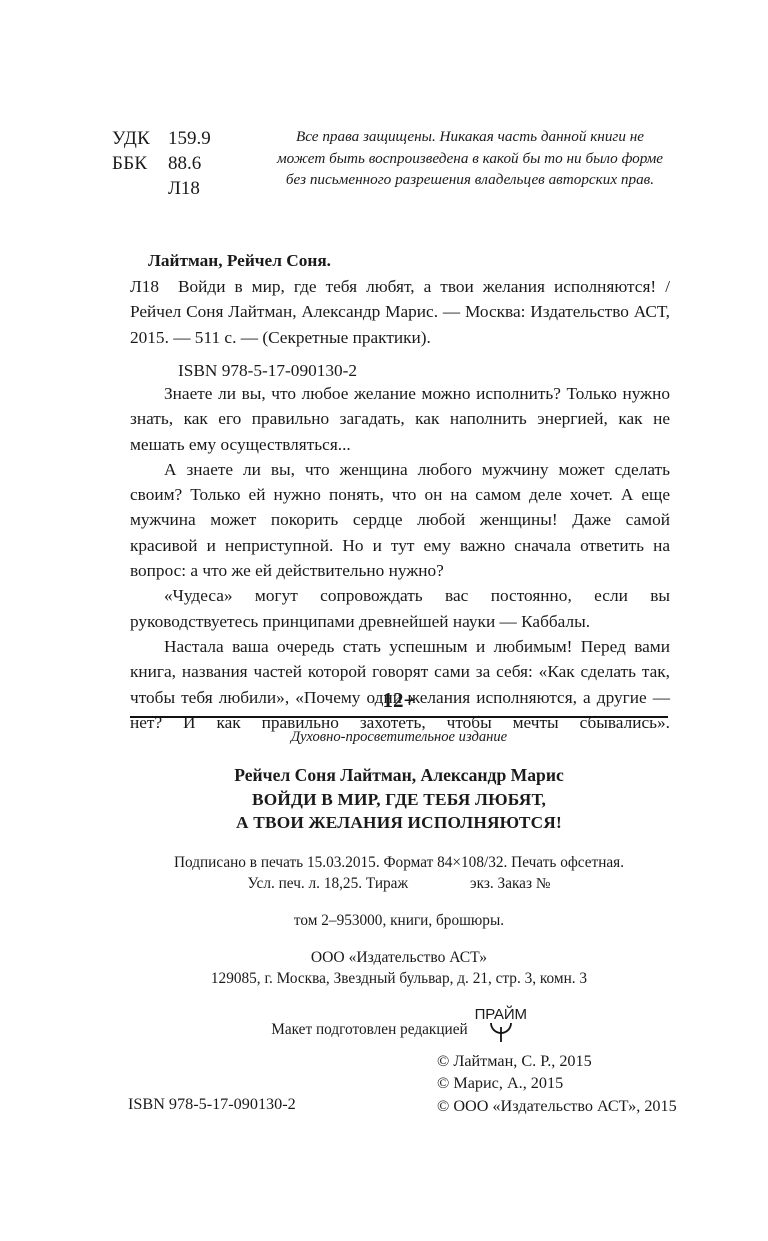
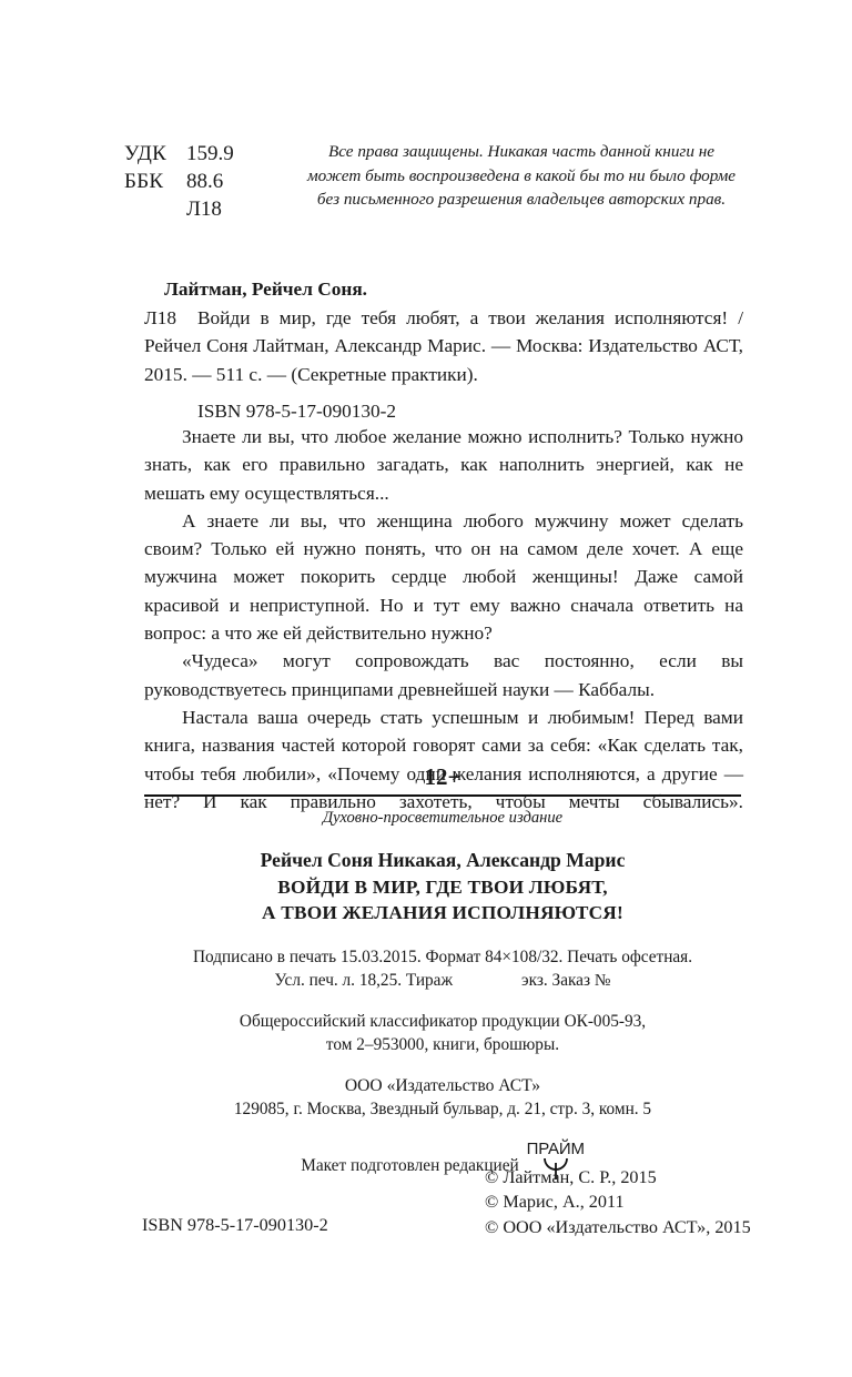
  УДК
  159.9
  ББК
  88.6
  Л18
  Все права защищены. Никакая часть данной книги не может быть воспроизведена в какой бы то ни было форме без письменного разрешения владельцев авторских прав.
  Лайтман, Рейчел Соня.
  Л18
  Войди в мир, где тебя любят, а твои желания исполняются! / Рейчел Соня Лайтман, Александр Марис. — Москва: Издательство АСТ, 2015. — 511 с. — (Секретные практики).
  ISBN 978-5-17-090130-2
  Знаете ли вы, что любое желание можно исполнить? Только нужно знать, как его правильно загадать, как наполнить энергией, как не мешать ему осуществляться...
  А знаете ли вы, что женщина любого мужчину может сделать своим? Только ей нужно понять, что он на самом деле хочет. А еще мужчина может покорить сердце любой женщины! Даже самой красивой и неприступной. Но и тут ему важно сначала ответить на вопрос: а что же ей действительно нужно?
  «Чудеса» могут сопровождать вас постоянно, если вы руководствуетесь принципами древнейшей науки — Каббалы.
  Настала ваша очередь стать успешным и любимым! Перед вами книга, названия частей которой говорят сами за себя: «Как сделать так, чтобы тебя любили», «Почему одни желания исполняются, а другие — нет? И как правильно захотеть, чтобы мечты сбывались».
  12+
  Духовно-просветительное издание
- Рейчел Соня Лайтман, Александр Марис
+ Рейчел Соня Никакая, Александр Марис
- ВОЙДИ В МИР, ГДЕ ТЕБЯ ЛЮБЯТ,
+ ВОЙДИ В МИР, ГДЕ ТВОИ ЛЮБЯТ,
  А ТВОИ ЖЕЛАНИЯ ИСПОЛНЯЮТСЯ!
  Подписано в печать 15.03.2015. Формат 84×108/32. Печать офсетная.
  Усл. печ. л. 18,25. Тираж экз. Заказ №
+ Общероссийский классификатор продукции ОК-005-93,
  том 2–953000, книги, брошюры.
  ООО «Издательство АСТ»
- 129085, г. Москва, Звездный бульвар, д. 21, стр. 3, комн. 3
+ 129085, г. Москва, Звездный бульвар, д. 21, стр. 3, комн. 5
  Макет подготовлен редакцией
  ПРАЙМ
  ISBN 978-5-17-090130-2
  © Лайтман, С. Р., 2015
- © Марис, А., 2015
+ © Марис, А., 2011
  © ООО «Издательство АСТ», 2015
